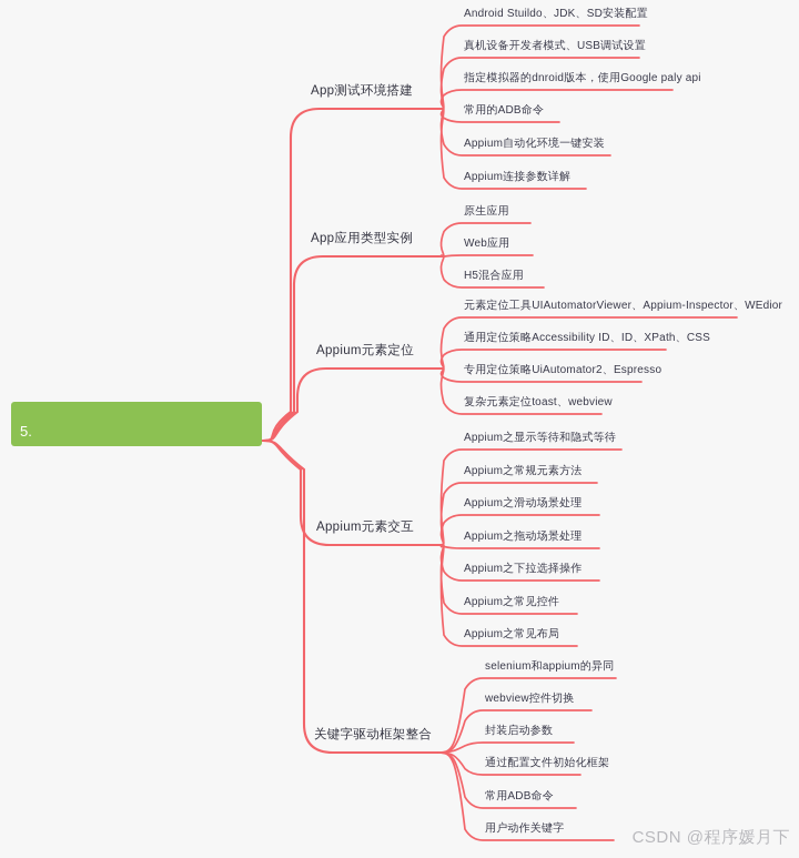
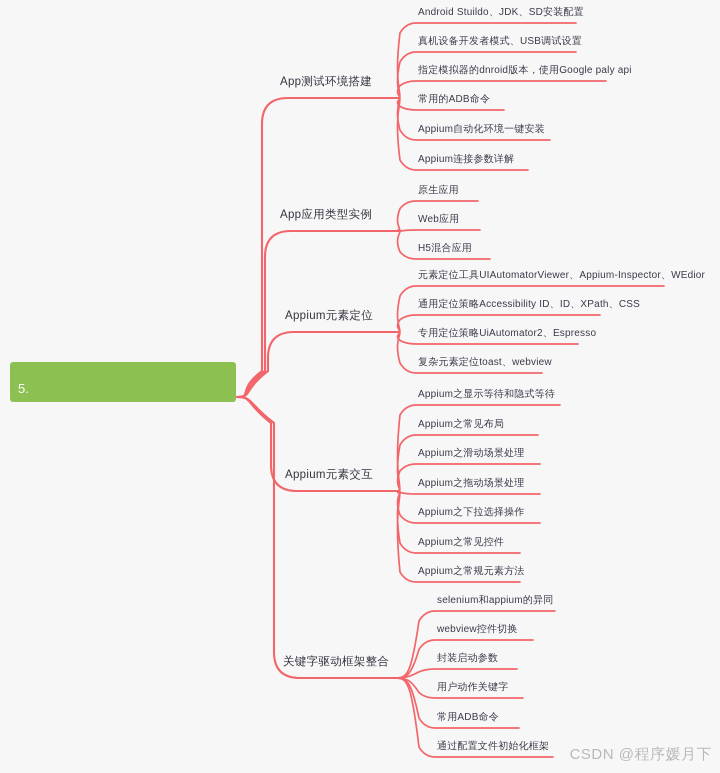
  5.
  App测试环境搭建
  Android Stuildo、JDK、SD安装配置
  真机设备开发者模式、USB调试设置
  指定模拟器的dnroid版本，使用Google paly api
  常用的ADB命令
  Appium自动化环境一键安装
  Appium连接参数详解
  App应用类型实例
  原生应用
  Web应用
  H5混合应用
  Appium元素定位
  元素定位工具UIAutomatorViewer、Appium-Inspector、WEdior
  通用定位策略Accessibility ID、ID、XPath、CSS
  专用定位策略UiAutomator2、Espresso
  复杂元素定位toast、webview
  Appium元素交互
  Appium之显示等待和隐式等待
- Appium之常规元素方法
+ Appium之常见布局
  Appium之滑动场景处理
  Appium之拖动场景处理
  Appium之下拉选择操作
  Appium之常见控件
- Appium之常见布局
+ Appium之常规元素方法
  关键字驱动框架整合
  selenium和appium的异同
  webview控件切换
  封装启动参数
- 通过配置文件初始化框架
+ 用户动作关键字
  常用ADB命令
- 用户动作关键字
+ 通过配置文件初始化框架
  CSDN @程序媛月下
